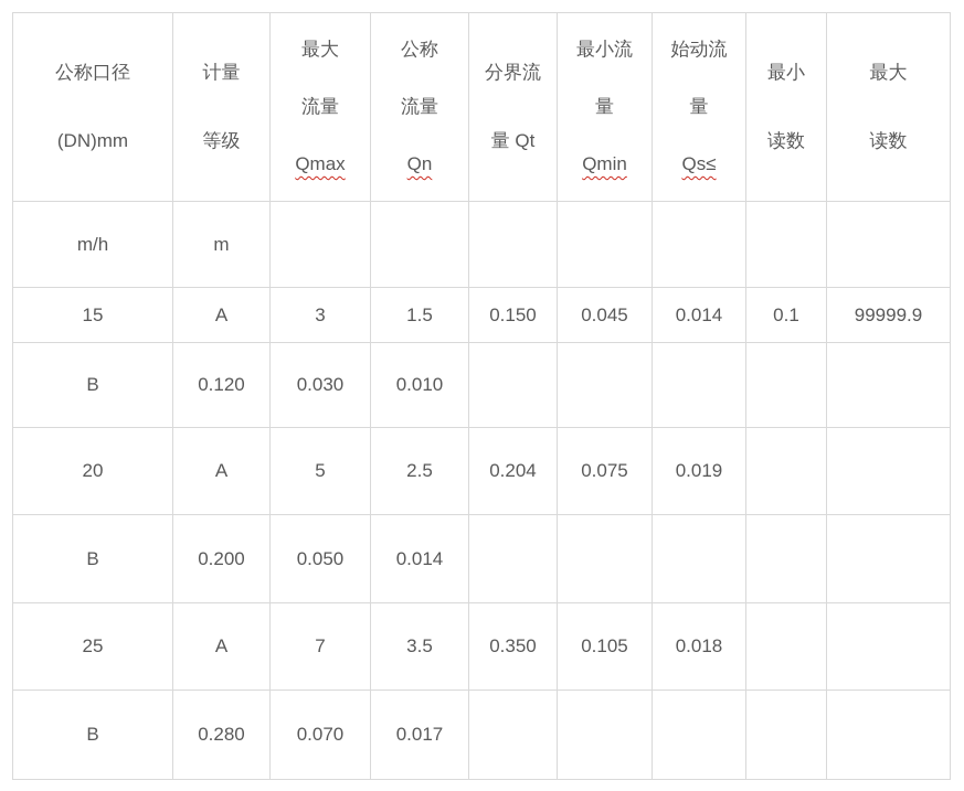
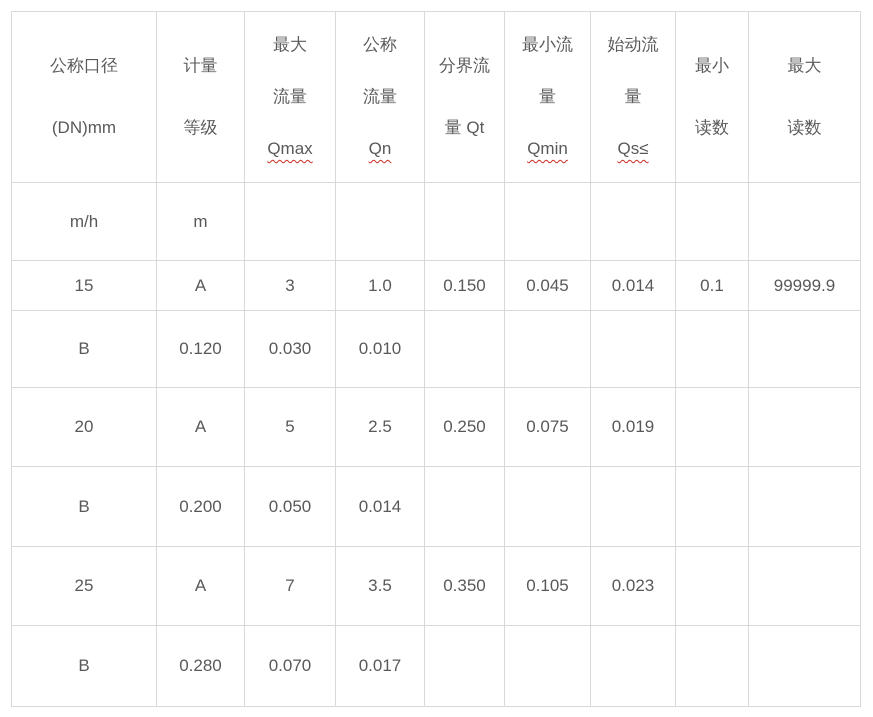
  公称口径(DN)mm	计量等级	最大流量Qmax	公称流量Qn	分界流量 Qt	最小流量Qmin	始动流量Qs≤	最小读数	最大读数
  m/h	m
- 15	A	3	1.5	0.150	0.045	0.014	0.1	99999.9
+ 15	A	3	1.0	0.150	0.045	0.014	0.1	99999.9
  B	0.120	0.030	0.010
- 20	A	5	2.5	0.204	0.075	0.019
+ 20	A	5	2.5	0.250	0.075	0.019
  B	0.200	0.050	0.014
- 25	A	7	3.5	0.350	0.105	0.018
+ 25	A	7	3.5	0.350	0.105	0.023
  B	0.280	0.070	0.017
